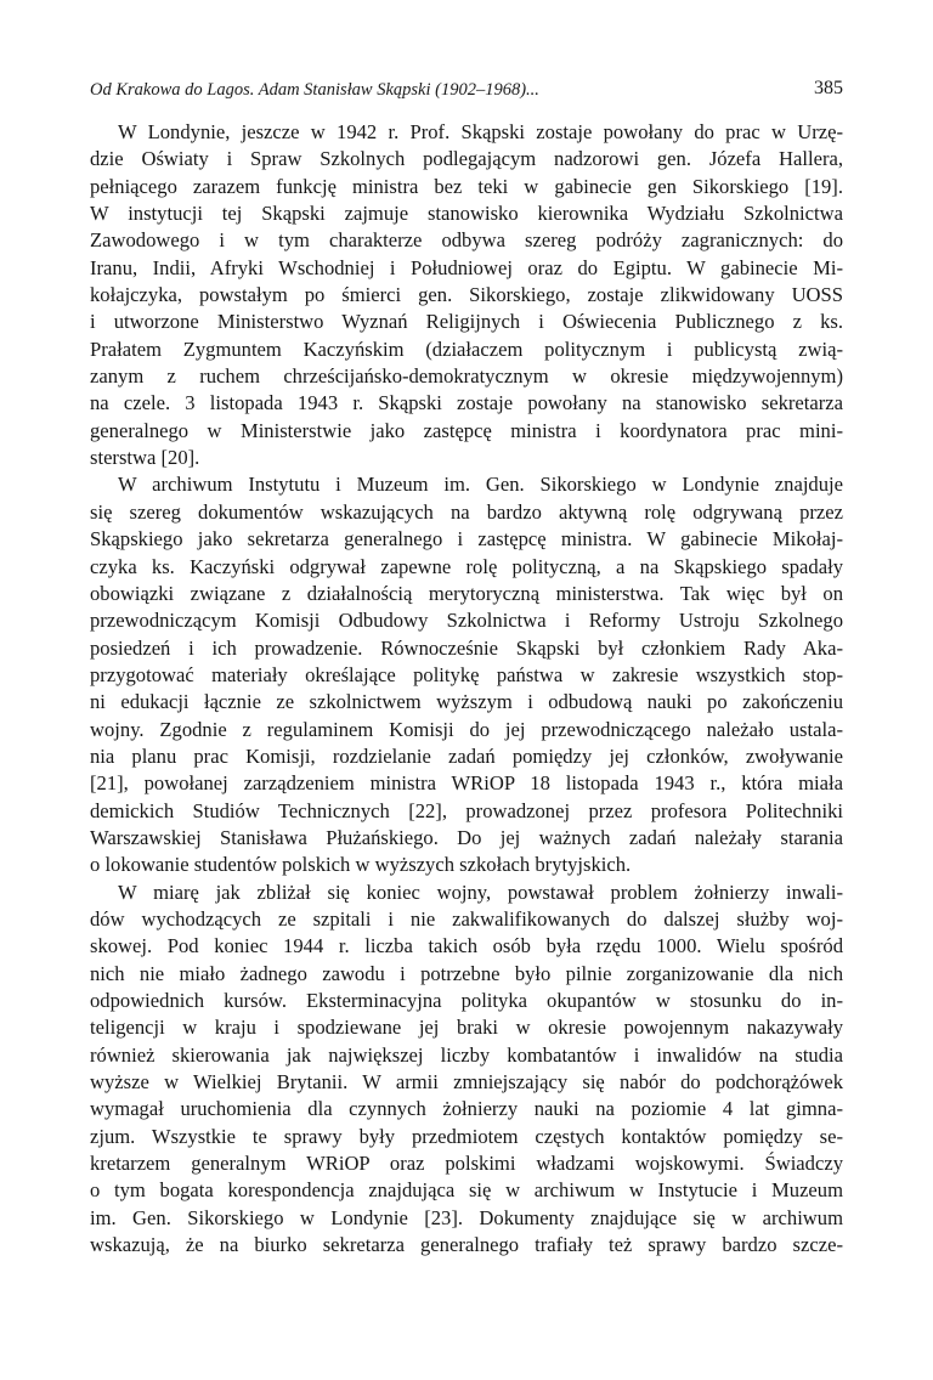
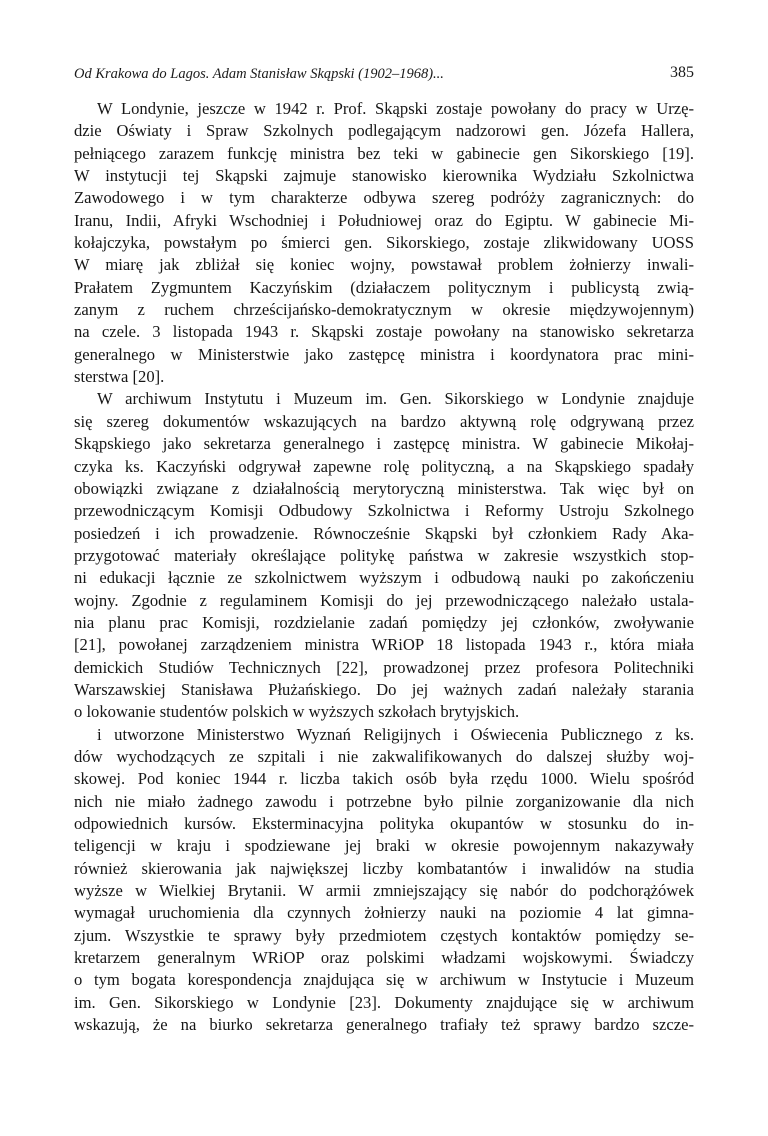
  Od Krakowa do Lagos. Adam Stanisław Skąpski (1902–1968)...
  385
- W Londynie, jeszcze w 1942 r. Prof. Skąpski zostaje powołany do prac w Urzę-
+ W Londynie, jeszcze w 1942 r. Prof. Skąpski zostaje powołany do pracy w Urzę-
  dzie Oświaty i Spraw Szkolnych podlegającym nadzorowi gen. Józefa Hallera,
  pełniącego zarazem funkcję ministra bez teki w gabinecie gen Sikorskiego [19].
  W instytucji tej Skąpski zajmuje stanowisko kierownika Wydziału Szkolnictwa
  Zawodowego i w tym charakterze odbywa szereg podróży zagranicznych: do
  Iranu, Indii, Afryki Wschodniej i Południowej oraz do Egiptu. W gabinecie Mi-
  kołajczyka, powstałym po śmierci gen. Sikorskiego, zostaje zlikwidowany UOSS
- i utworzone Ministerstwo Wyznań Religijnych i Oświecenia Publicznego z ks.
+ W miarę jak zbliżał się koniec wojny, powstawał problem żołnierzy inwali-
  Prałatem Zygmuntem Kaczyńskim (działaczem politycznym i publicystą zwią-
  zanym z ruchem chrześcijańsko-demokratycznym w okresie międzywojennym)
  na czele. 3 listopada 1943 r. Skąpski zostaje powołany na stanowisko sekretarza
  generalnego w Ministerstwie jako zastępcę ministra i koordynatora prac mini-
  sterstwa [20].
  W archiwum Instytutu i Muzeum im. Gen. Sikorskiego w Londynie znajduje
  się szereg dokumentów wskazujących na bardzo aktywną rolę odgrywaną przez
  Skąpskiego jako sekretarza generalnego i zastępcę ministra. W gabinecie Mikołaj-
  czyka ks. Kaczyński odgrywał zapewne rolę polityczną, a na Skąpskiego spadały
  obowiązki związane z działalnością merytoryczną ministerstwa. Tak więc był on
  przewodniczącym Komisji Odbudowy Szkolnictwa i Reformy Ustroju Szkolnego
  posiedzeń i ich prowadzenie. Równocześnie Skąpski był członkiem Rady Aka-
  przygotować materiały określające politykę państwa w zakresie wszystkich stop-
  ni edukacji łącznie ze szkolnictwem wyższym i odbudową nauki po zakończeniu
  wojny. Zgodnie z regulaminem Komisji do jej przewodniczącego należało ustala-
  nia planu prac Komisji, rozdzielanie zadań pomiędzy jej członków, zwoływanie
  [21], powołanej zarządzeniem ministra WRiOP 18 listopada 1943 r., która miała
  demickich Studiów Technicznych [22], prowadzonej przez profesora Politechniki
  Warszawskiej Stanisława Płużańskiego. Do jej ważnych zadań należały starania
  o lokowanie studentów polskich w wyższych szkołach brytyjskich.
- W miarę jak zbliżał się koniec wojny, powstawał problem żołnierzy inwali-
+ i utworzone Ministerstwo Wyznań Religijnych i Oświecenia Publicznego z ks.
  dów wychodzących ze szpitali i nie zakwalifikowanych do dalszej służby woj-
  skowej. Pod koniec 1944 r. liczba takich osób była rzędu 1000. Wielu spośród
  nich nie miało żadnego zawodu i potrzebne było pilnie zorganizowanie dla nich
  odpowiednich kursów. Eksterminacyjna polityka okupantów w stosunku do in-
  teligencji w kraju i spodziewane jej braki w okresie powojennym nakazywały
  również skierowania jak największej liczby kombatantów i inwalidów na studia
  wyższe w Wielkiej Brytanii. W armii zmniejszający się nabór do podchorążówek
  wymagał uruchomienia dla czynnych żołnierzy nauki na poziomie 4 lat gimna-
  zjum. Wszystkie te sprawy były przedmiotem częstych kontaktów pomiędzy se-
  kretarzem generalnym WRiOP oraz polskimi władzami wojskowymi. Świadczy
  o tym bogata korespondencja znajdująca się w archiwum w Instytucie i Muzeum
  im. Gen. Sikorskiego w Londynie [23]. Dokumenty znajdujące się w archiwum
  wskazują, że na biurko sekretarza generalnego trafiały też sprawy bardzo szcze-
